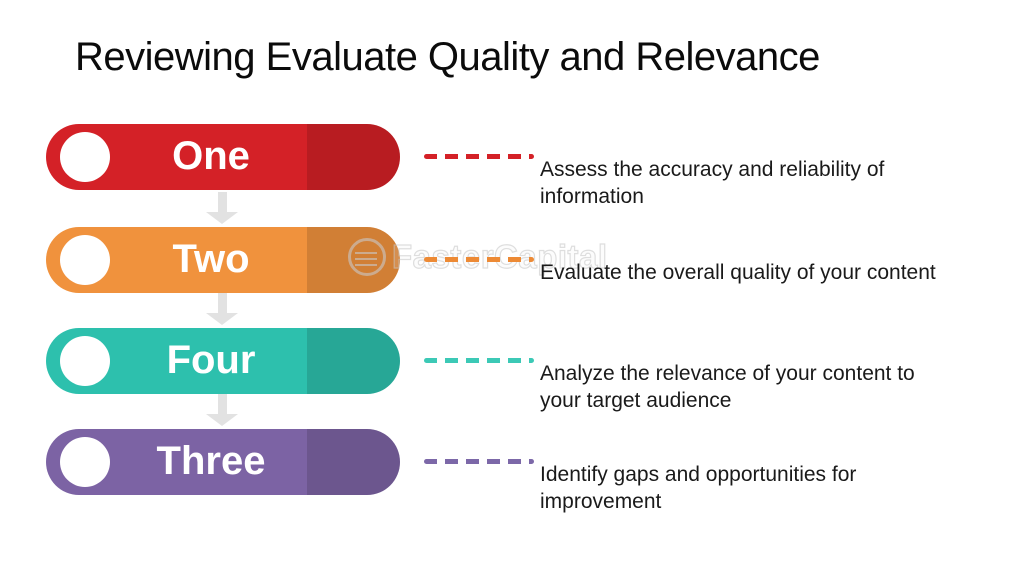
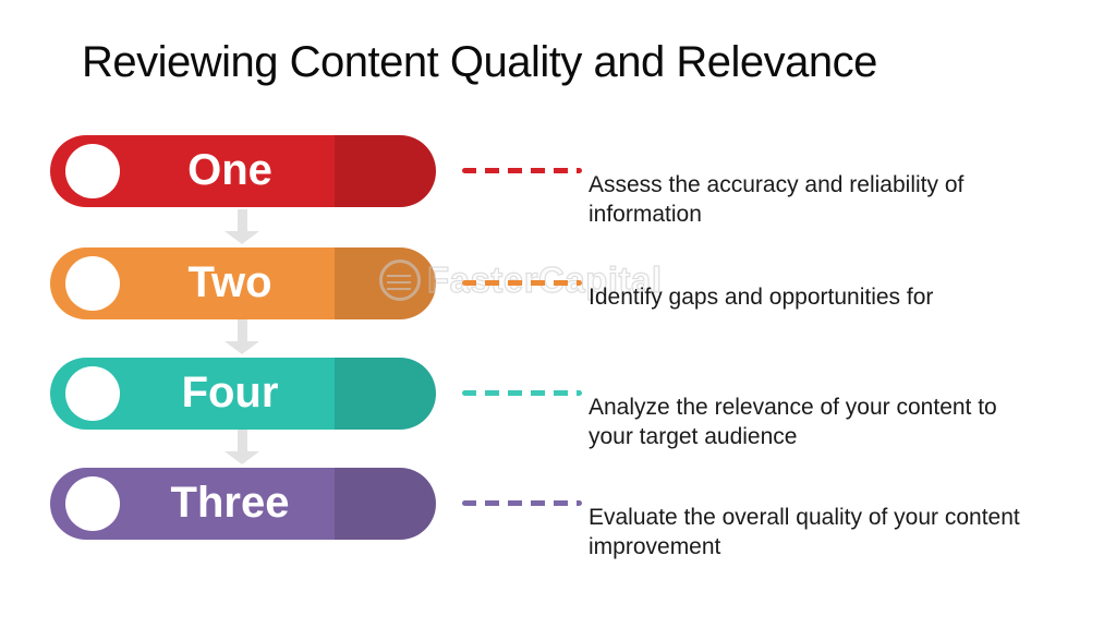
- Reviewing Evaluate Quality and Relevance
+ Reviewing Content Quality and Relevance
  One
  Assess the accuracy and reliability of
  information
  Two
- Evaluate the overall quality of your content
+ Identify gaps and opportunities for
  Four
  Analyze the relevance of your content to
  your target audience
  Three
- Identify gaps and opportunities for
+ Evaluate the overall quality of your content
  improvement
